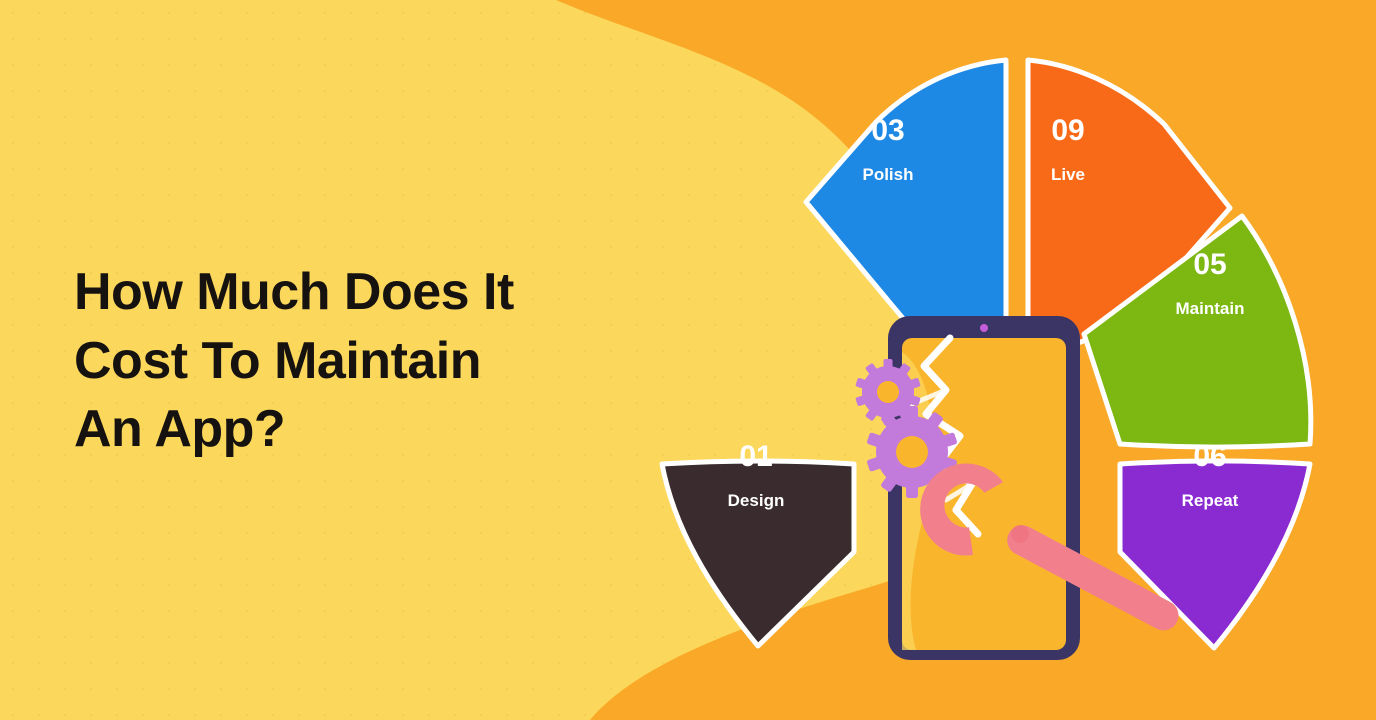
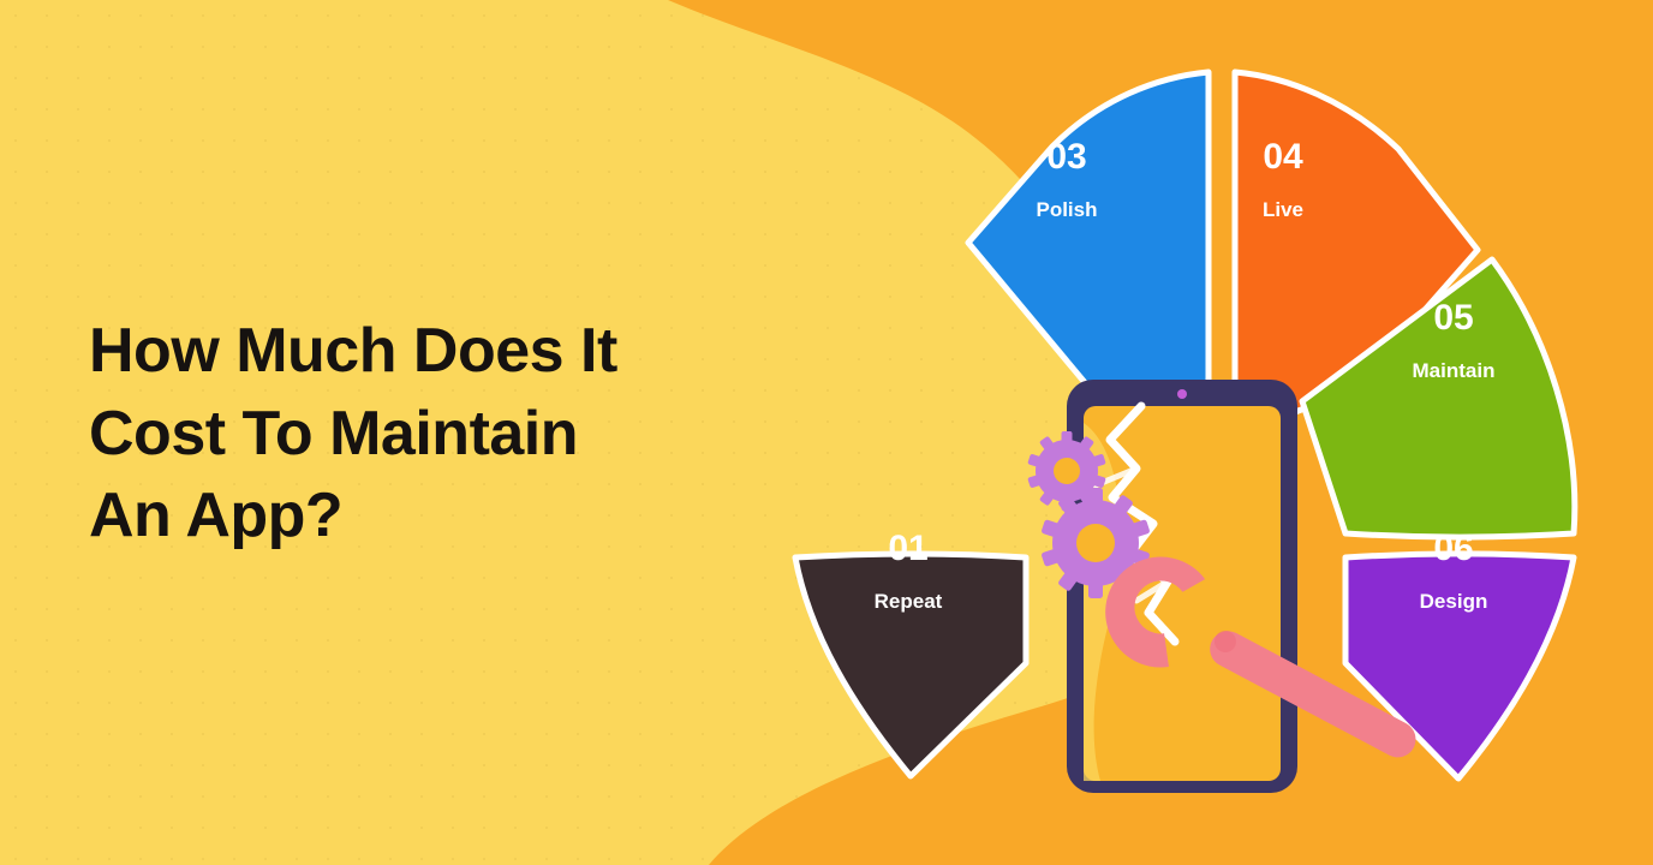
  How Much Does It
  Cost To Maintain
  An App?
  03
  Polish
- 09
+ 04
  Live
  05
  Maintain
  01
- Design
+ Repeat
  06
- Repeat
+ Design
